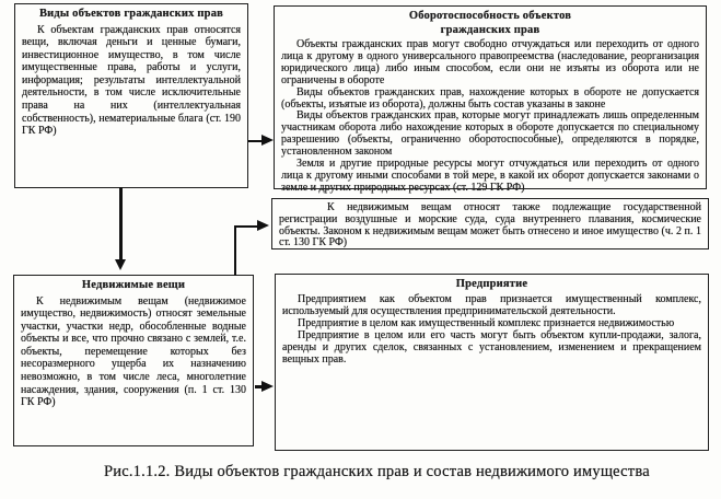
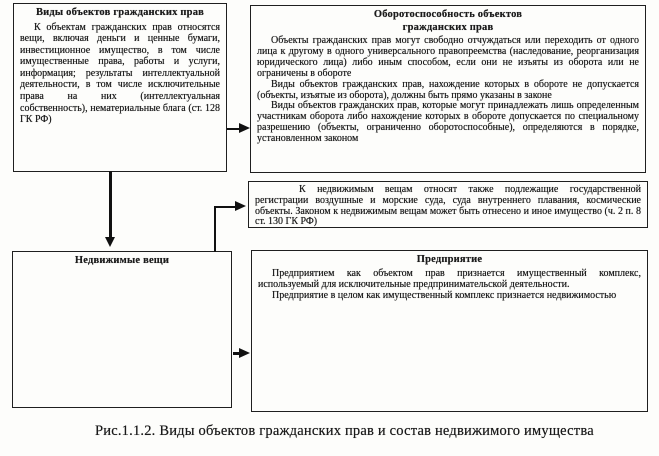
  Виды объектов гражданских прав
- К объектам гражданских прав относятся вещи, включая деньги и ценные бумаги, инвестиционное имущество, в том числе имущественные права, работы и услуги, информация; результаты интеллектуальной деятельности, в том числе исключительные права на них (интеллектуальная собственность), нематериальные блага (ст. 190 ГК РФ)
+ К объектам гражданских прав относятся вещи, включая деньги и ценные бумаги, инвестиционное имущество, в том числе имущественные права, работы и услуги, информация; результаты интеллектуальной деятельности, в том числе исключительные права на них (интеллектуальная собственность), нематериальные блага (ст. 128 ГК РФ)
  Оборотоспособность объектов
  гражданских прав
  Объекты гражданских прав могут свободно отчуждаться или переходить от одного лица к другому в одного универсального правопреемства (наследование, реорганизация юридического лица) либо иным способом, если они не изъяты из оборота или не ограничены в обороте
- Виды объектов гражданских прав, нахождение которых в обороте не допускается (объекты, изъятые из оборота), должны быть состав указаны в законе
+ Виды объектов гражданских прав, нахождение которых в обороте не допускается (объекты, изъятые из оборота), должны быть прямо указаны в законе
  Виды объектов гражданских прав, которые могут принадлежать лишь определенным участникам оборота либо нахождение которых в обороте допускается по специальному разрешению (объекты, ограниченно оборотоспособные), определяются в порядке, установленном законом
- Земля и другие природные ресурсы могут отчуждаться или переходить от одного лица к другому иными способами в той мере, в какой их оборот допускается законами о земле и других природных ресурсах (ст. 129 ГК РФ)
- К недвижимым вещам относят также подлежащие государственной регистрации воздушные и морские суда, суда внутреннего плавания, космические объекты. Законом к недвижимым вещам может быть отнесено и иное имущество (ч. 2 п. 1 ст. 130 ГК РФ)
+ К недвижимым вещам относят также подлежащие государственной регистрации воздушные и морские суда, суда внутреннего плавания, космические объекты. Законом к недвижимым вещам может быть отнесено и иное имущество (ч. 2 п. 8 ст. 130 ГК РФ)
  Недвижимые вещи
- К недвижимым вещам (недвижимое имущество, недвижимость) относят земельные участки, участки недр, обособленные водные объекты и все, что прочно связано с землей, т.е. объекты, перемещение которых без несоразмерного ущерба их назначению невозможно, в том числе леса, многолетние насаждения, здания, сооружения (п. 1 ст. 130 ГК РФ)
  Предприятие
- Предприятием как объектом прав признается имущественный комплекс, используемый для осуществления предпринимательской деятельности.
+ Предприятием как объектом прав признается имущественный комплекс, используемый для исключительные предпринимательской деятельности.
  Предприятие в целом как имущественный комплекс признается недвижимостью
- Предприятие в целом или его часть могут быть объектом купли-продажи, залога, аренды и других сделок, связанных с установлением, изменением и прекращением вещных прав.
  Рис.1.1.2. Виды объектов гражданских прав и состав недвижимого имущества
